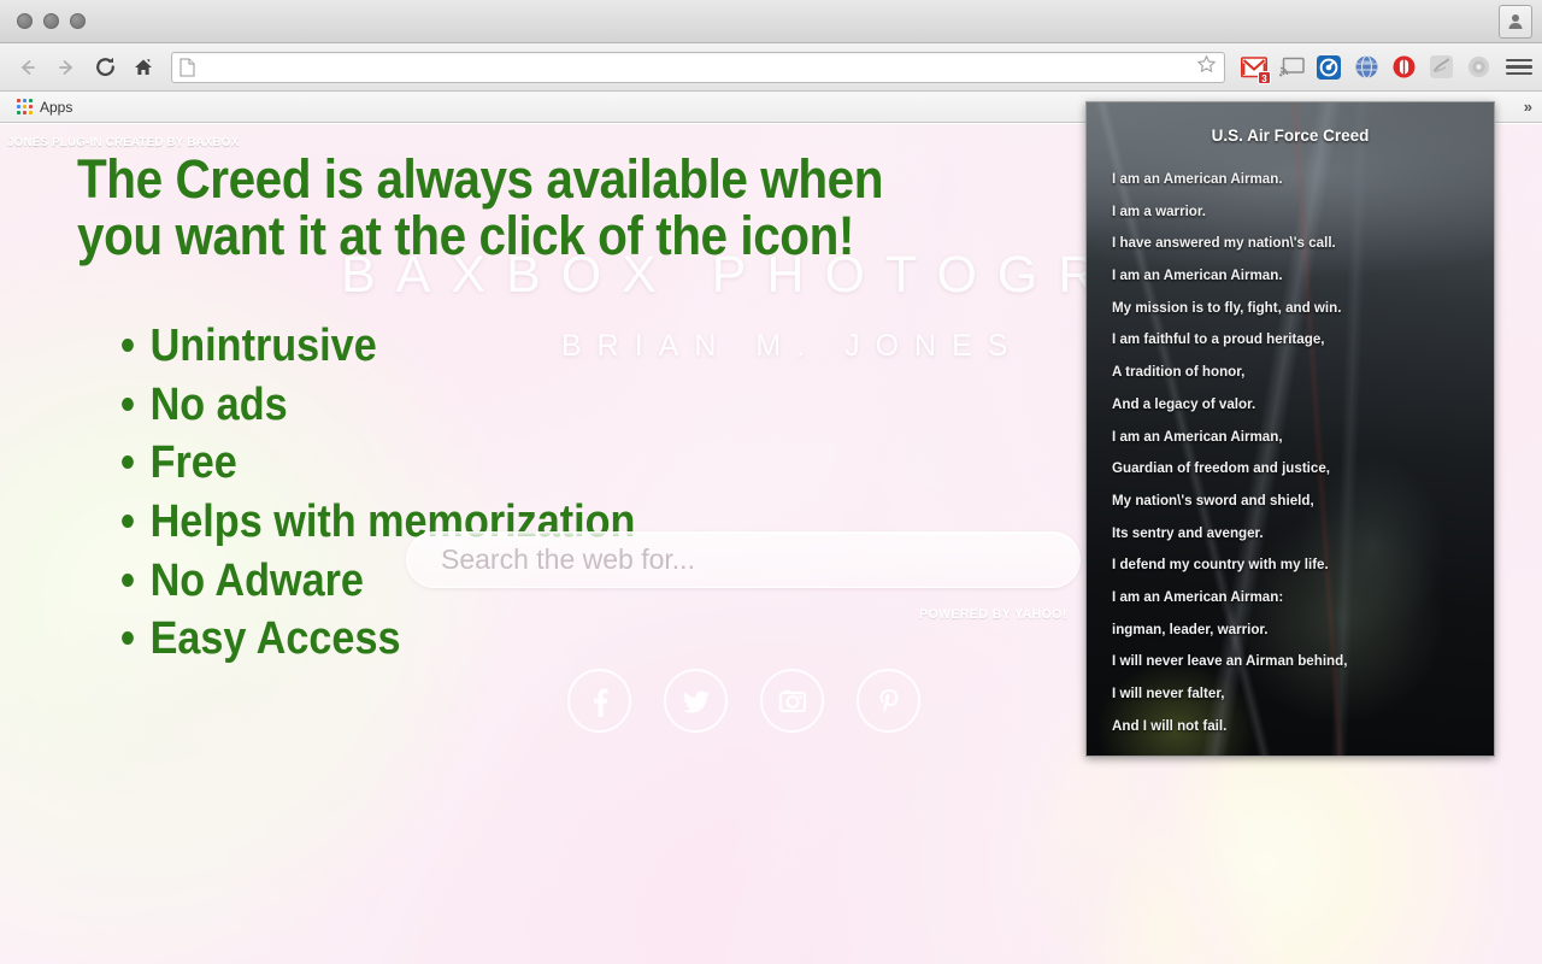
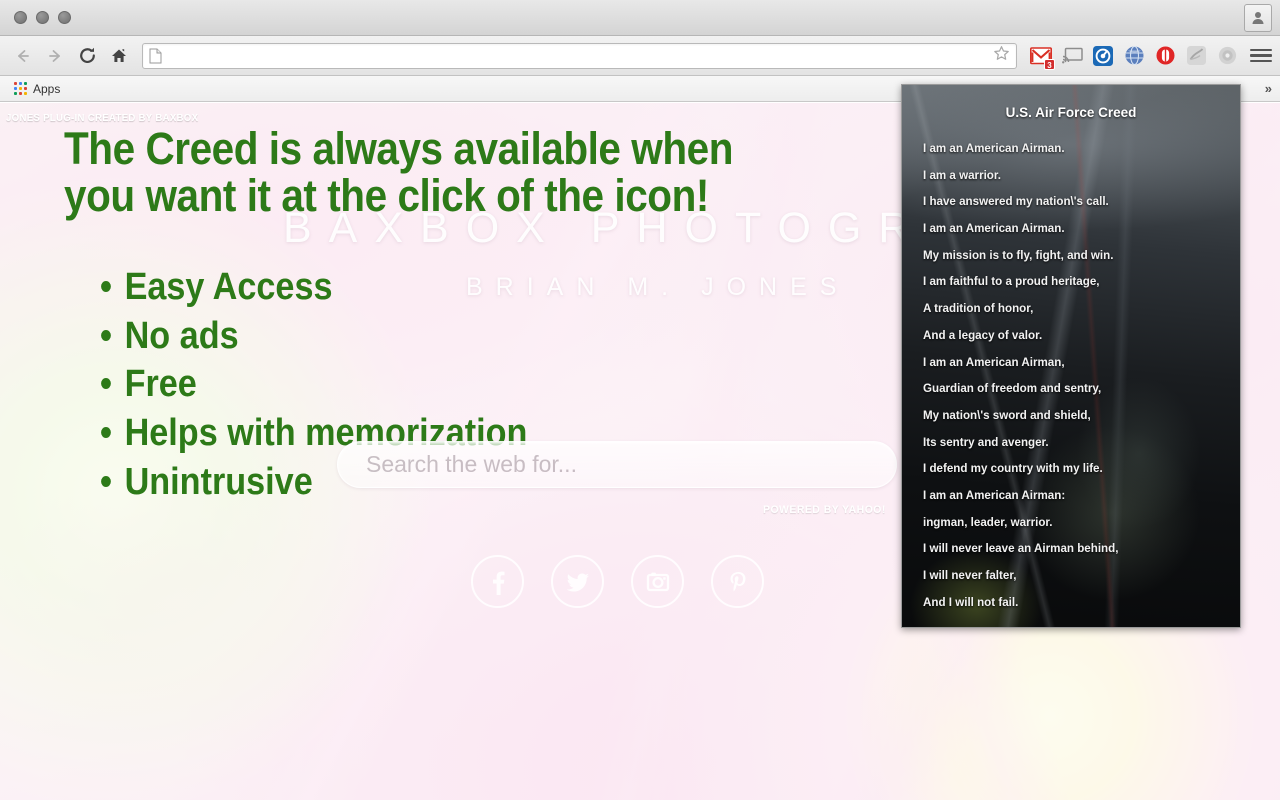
  3
  Apps
  »
  JONES PLUG-IN CREATED BY BAXBOX
  BAXBOX PHOTOG
  BRIAN M. JONES
  The Creed is always available when you want it at the click of the icon!
- Unintrusive
+ Easy Access
  No ads
  Free
  Helps with memorization
- No Adware
- Easy Access
+ Unintrusive
  Search the web for...
  POWERED BY YAHOO!
  U.S. Air Force Creed
  I am an American Airman.
  I am a warrior.
  I have answered my nation\'s call.
  I am an American Airman.
  My mission is to fly, fight, and win.
  I am faithful to a proud heritage,
  A tradition of honor,
  And a legacy of valor.
  I am an American Airman,
- Guardian of freedom and justice,
+ Guardian of freedom and sentry,
  My nation\'s sword and shield,
  Its sentry and avenger.
  I defend my country with my life.
  I am an American Airman:
  ingman, leader, warrior.
  I will never leave an Airman behind,
  I will never falter,
  And I will not fail.
